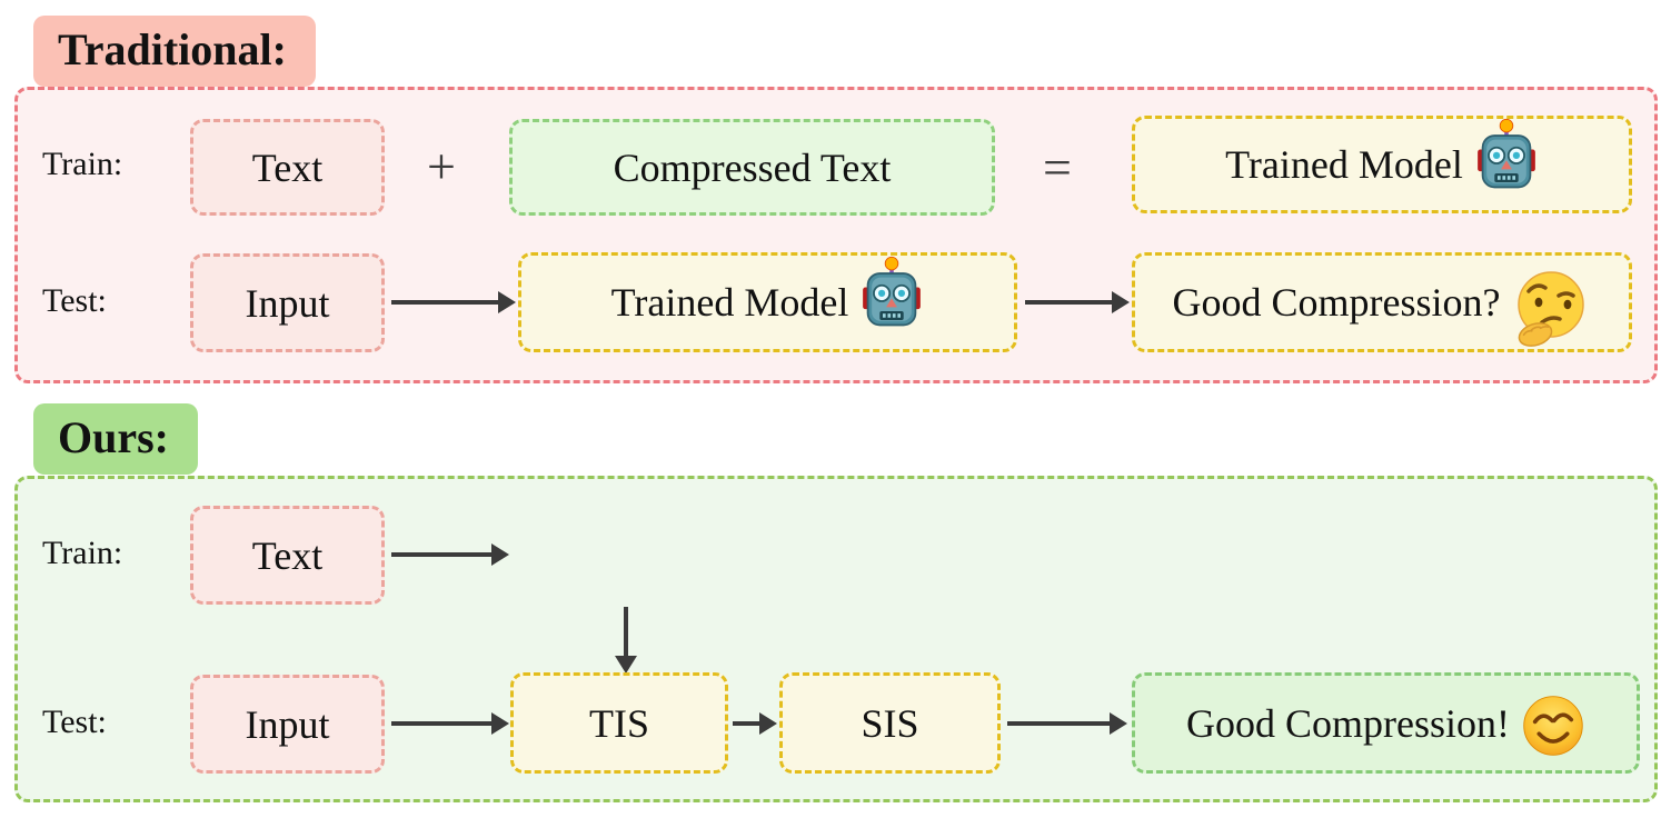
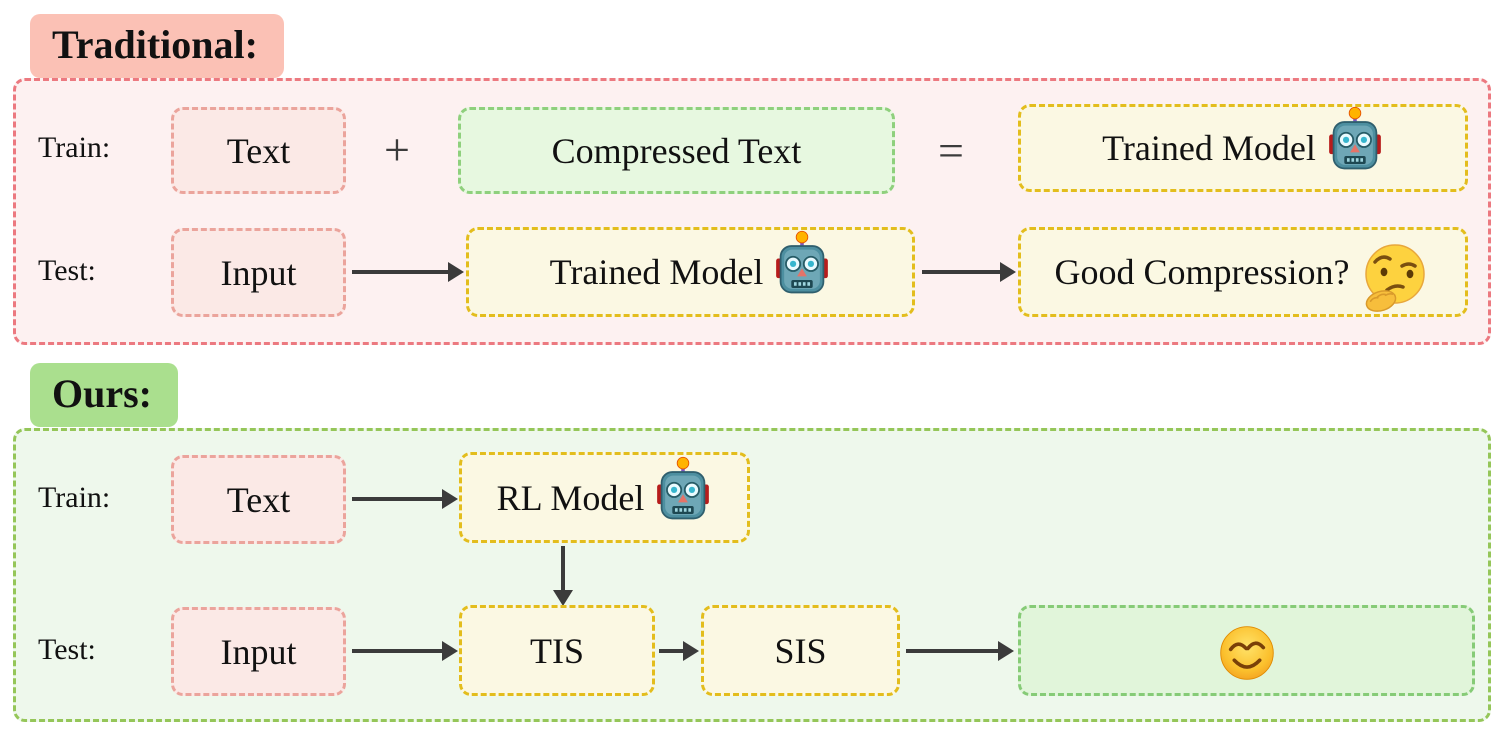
  Traditional:
  Train:
  Text
  +
  Compressed Text
  =
  Trained Model
  Test:
  Input
  Trained Model
  Good Compression?
  Ours:
  Train:
  Text
+ RL Model
  Test:
  Input
  TIS
  SIS
- Good Compression!
